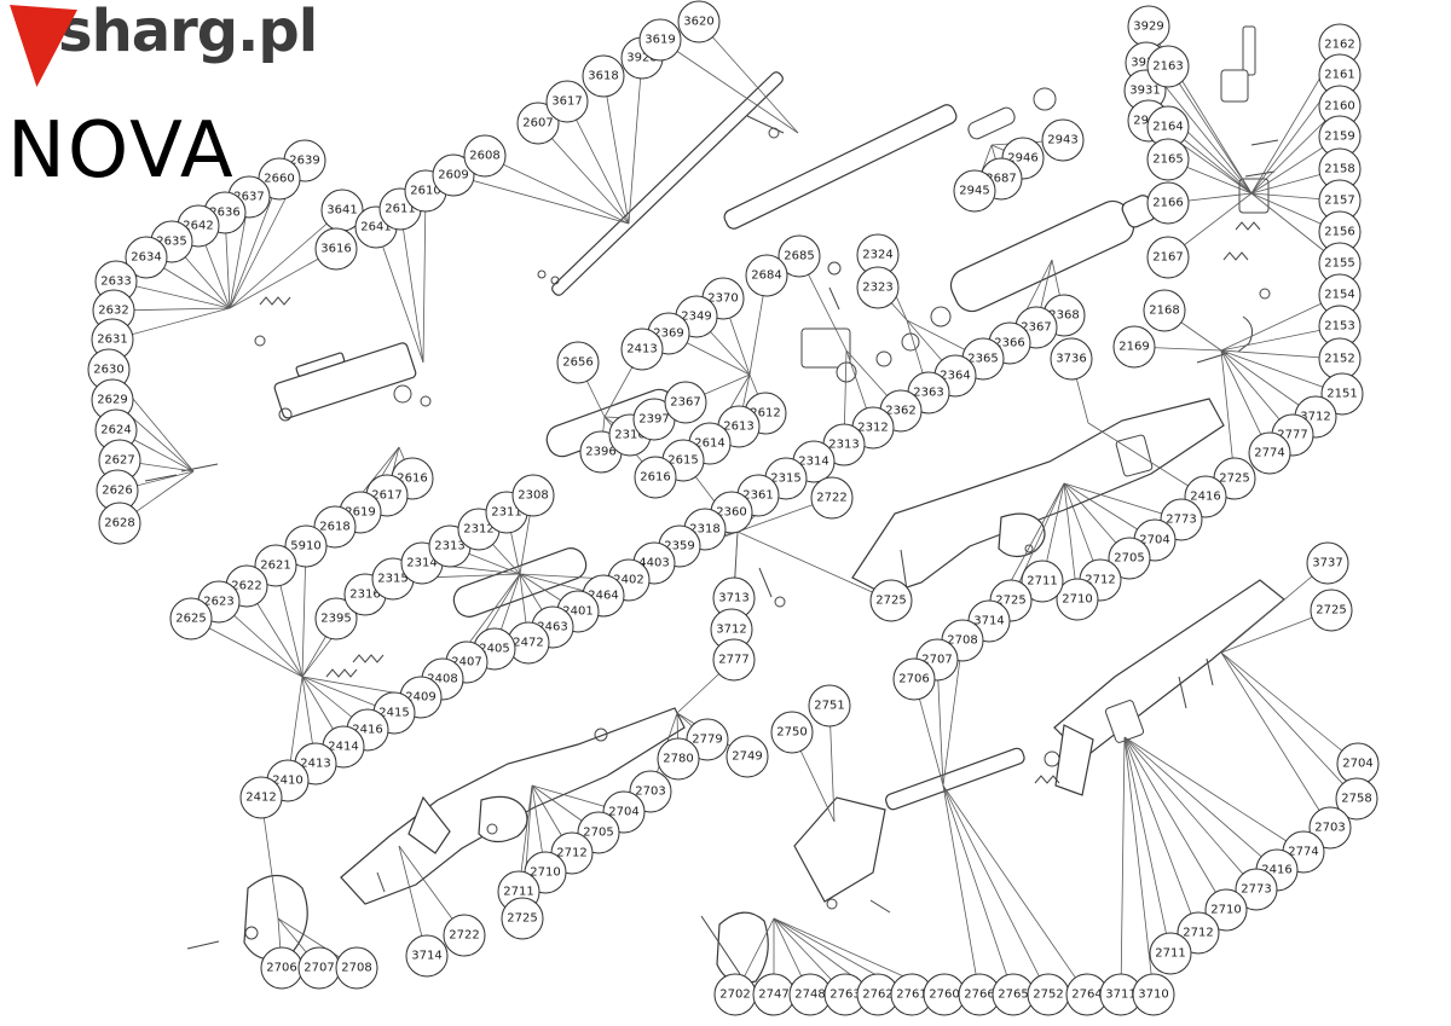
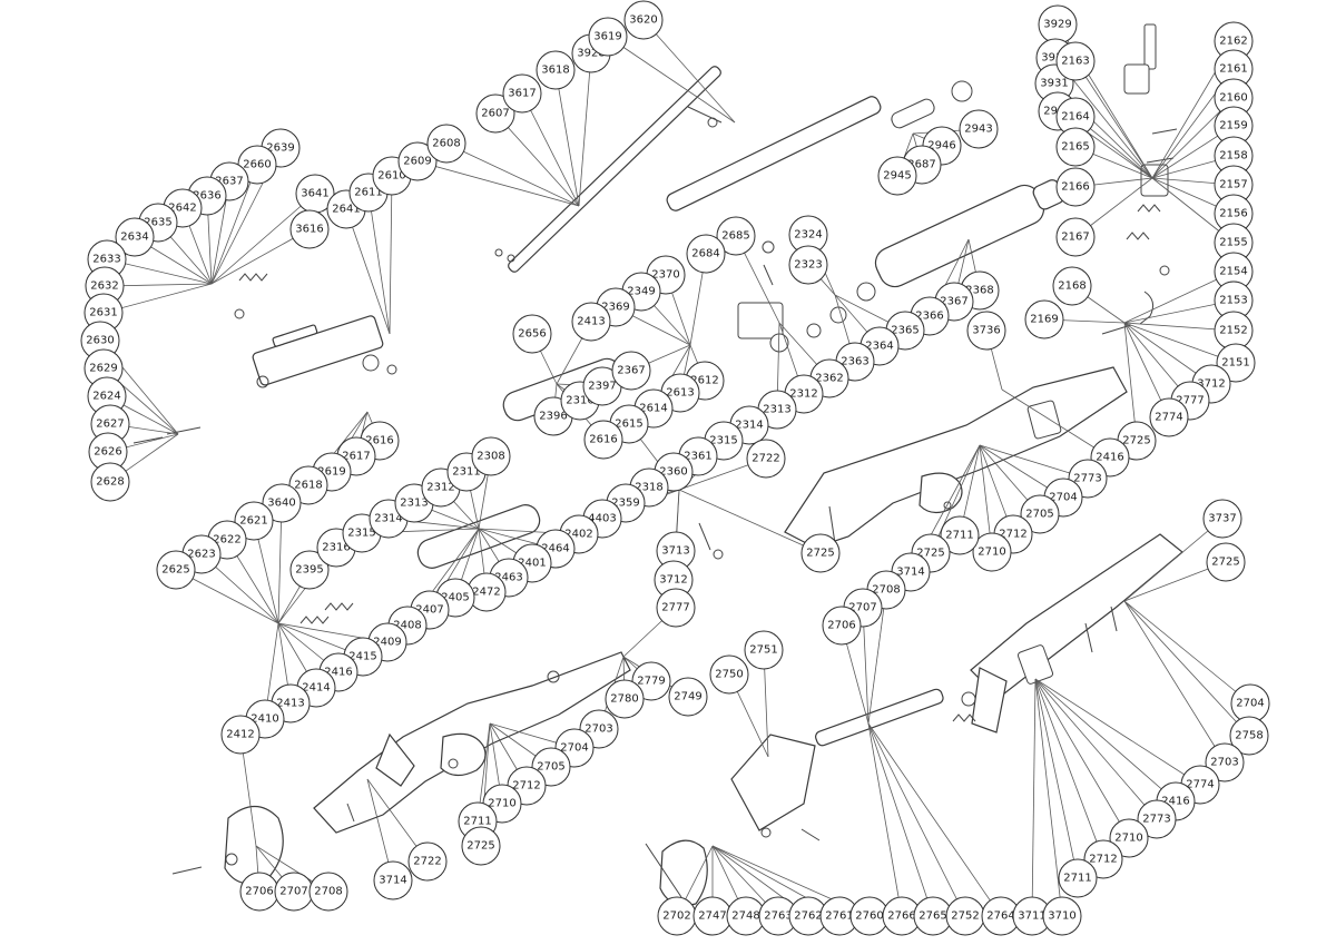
  2639
  2660
  637
  636
  2642
  635
  2634
  2633
  2632
  2631
  2630
  2629
  2624
  2627
  2626
  2628
  3641
  3616
  264
  2611
  2610
  2609
  2608
  2607
  3617
  3618
  392
  3619
  3620
  3929
  3931
  2943
  2946
  687
  2945
  2685
  2684
  2324
  2323
  2162
  2161
  2160
  2159
  2158
  2157
  2156
  2155
  2154
  2153
  2152
  2151
  2163
  2164
  2165
  2166
  2167
  2168
  2169
  2370
  2349
  2369
  2413
  2656
  2396
  231
  2397
  2367
  612
  2613
  2614
  2615
  2616
  3736
  368
  2367
  2366
  2365
  2364
  2363
  2362
  2312
  2313
  2314
  2315
  2361
  2360
  2318
  2359
  4403
  402
  464
  401
  463
  2472
  405
  2395
  2316
  2315
  2314
  2313
  2312
  2311
  2308
  2616
  2617
  619
  2618
- 5910
+ 3640
  2621
  2622
  2623
  2625
  407
  408
  2409
  2415
  416
  2414
  2413
  2410
  2412
  2779
  2780
  2703
  2704
  2705
  2712
  2710
  2711
  2725
  2722
  3714
  2706
  2707
  2708
  3713
  3712
  2777
  2749
  2750
  2751
  712
  777
  2774
  2725
  2416
  2773
  2704
  2705
  2712
  2710
  2711
  2725
  3714
  2708
  2707
  2706
  2722
  2725
  3737
  2725
  2704
  2758
  2703
  2774
  416
  2773
  2710
  2712
  2711
  2702
  2747
  2748
  276
  276
  276
  2760
  276
  2765
  2752
  276
  371
  3710
- sharg.pl
- NOVA
